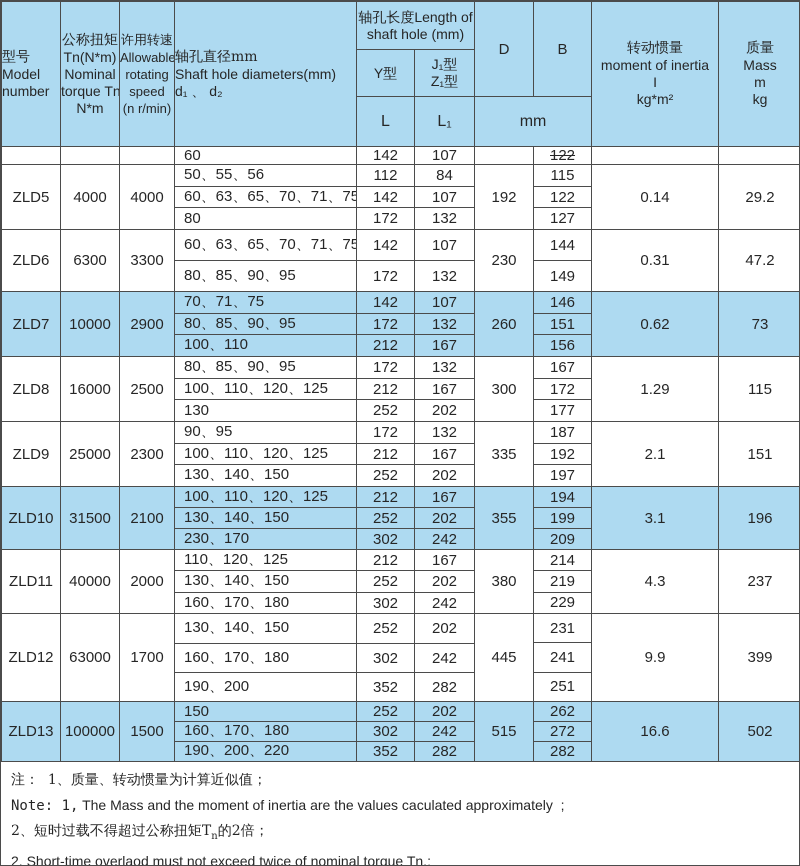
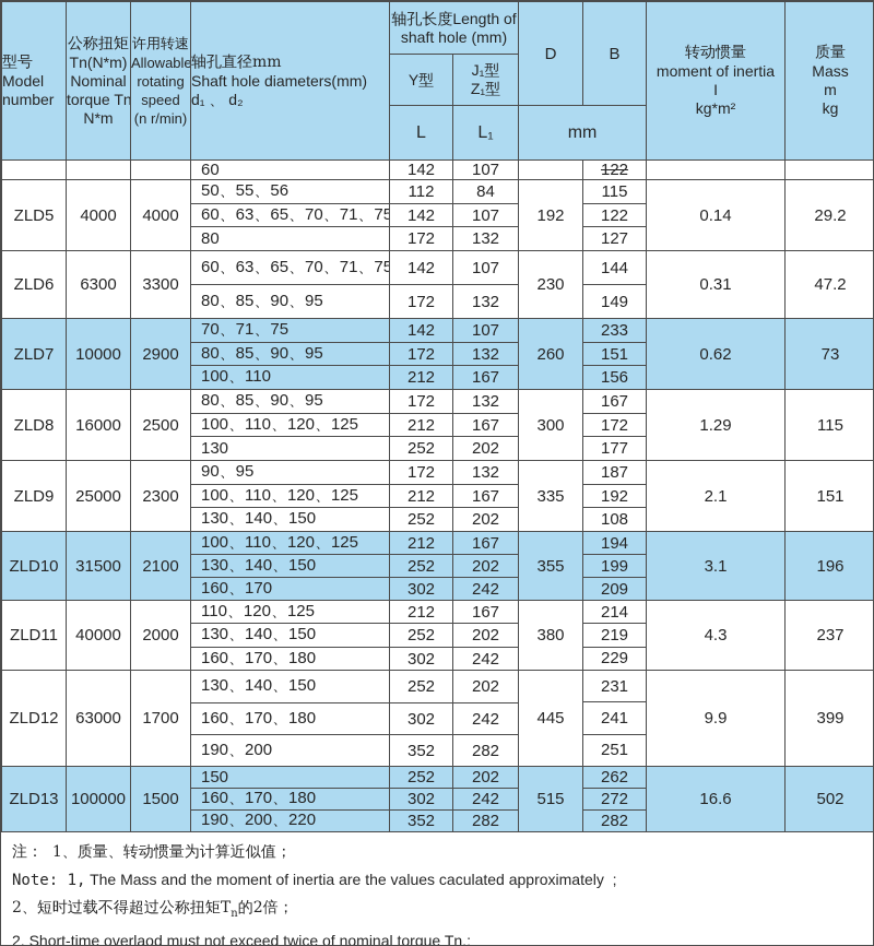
  型号 Model number	公称扭矩 Tn(N*m) Nominal torque Tn N*m	许用转速 Allowable rotating speed (n r/min)	轴孔直径mm Shaft hole diameters(mm) d₁ 、 d₂	轴孔长度Length of shaft hole (mm)	D	B	转动惯量 moment of inertia I kg*m²	质量 Mass m kg
  Y型	J₁型 Z₁型
  L	L₁	mm
  			60	142	107		122
  ZLD5	4000	4000	50、55、56	112	84	192	115122127	0.14	29.2
  60、63、65、70、71、75	142	107
  80	172	132
  ZLD6	6300	3300	60、63、65、70、71、75	142	107	230	144149	0.31	47.2
  80、85、90、95	172	132
- ZLD7	10000	2900	70、71、75	142	107	260	146151156	0.62	73
+ ZLD7	10000	2900	70、71、75	142	107	260	233151156	0.62	73
  80、85、90、95	172	132
  100、110	212	167
  ZLD8	16000	2500	80、85、90、95	172	132	300	167172177	1.29	115
  100、110、120、125	212	167
  130	252	202
- ZLD9	25000	2300	90、95	172	132	335	187192197	2.1	151
+ ZLD9	25000	2300	90、95	172	132	335	187192108	2.1	151
  100、110、120、125	212	167
  130、140、150	252	202
  ZLD10	31500	2100	100、110、120、125	212	167	355	194199209	3.1	196
  130、140、150	252	202
- 230、170	302	242
+ 160、170	302	242
  ZLD11	40000	2000	110、120、125	212	167	380	214219229	4.3	237
  130、140、150	252	202
  160、170、180	302	242
  ZLD12	63000	1700	130、140、150	252	202	445	231241251	9.9	399
  160、170、180	302	242
  190、200	352	282
  ZLD13	100000	1500	150	252	202	515	262272282	16.6	502
  160、170、180	302	242
  190、200、220	352	282
  注： 1、质量、转动惯量为计算近似值；
  Note: 1, The Mass and the moment of inertia are the values caculated approximately ;
  2、短时过载不得超过公称扭矩Tn的2倍；
  2, Short-time overlaod must not exceed twice of nominal torque Tn.;
